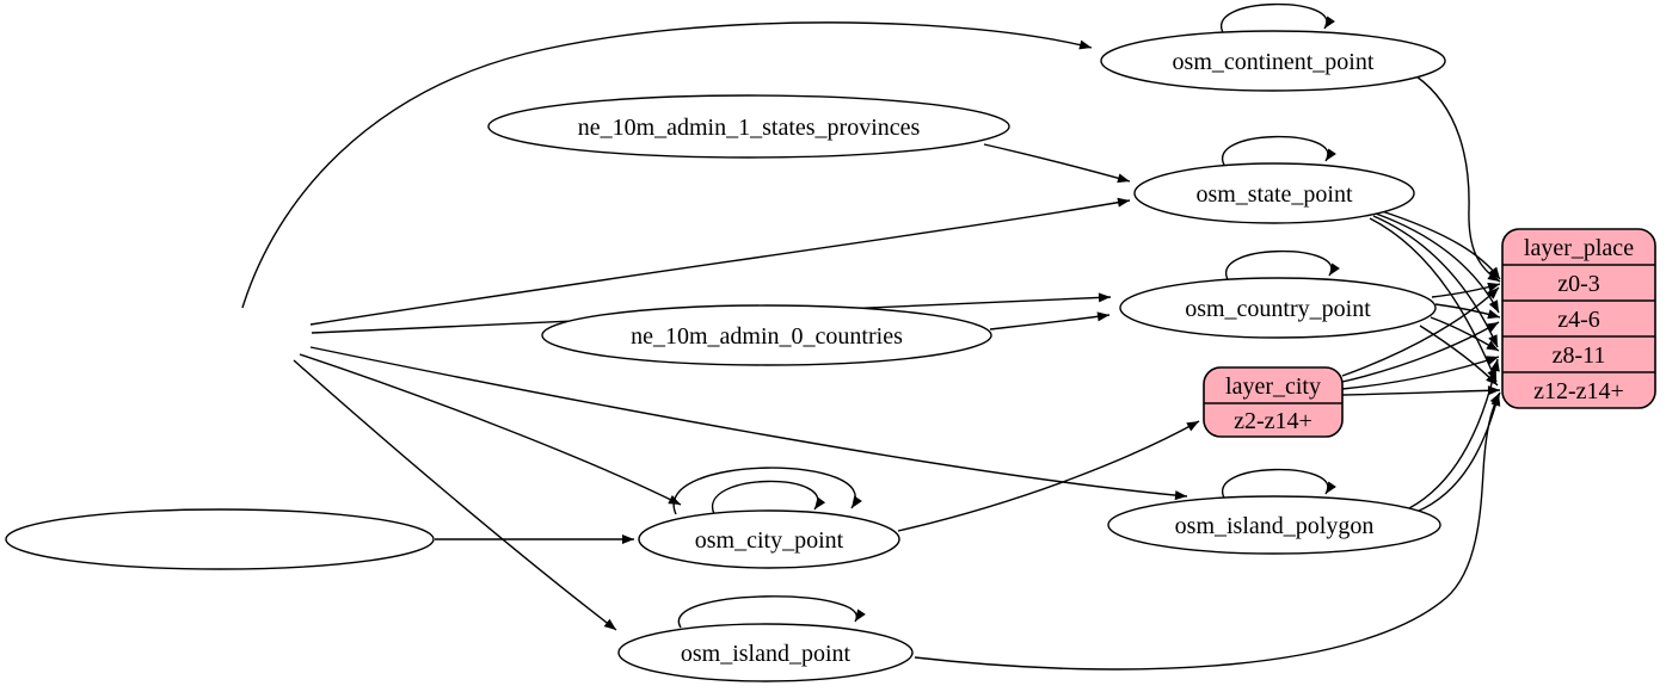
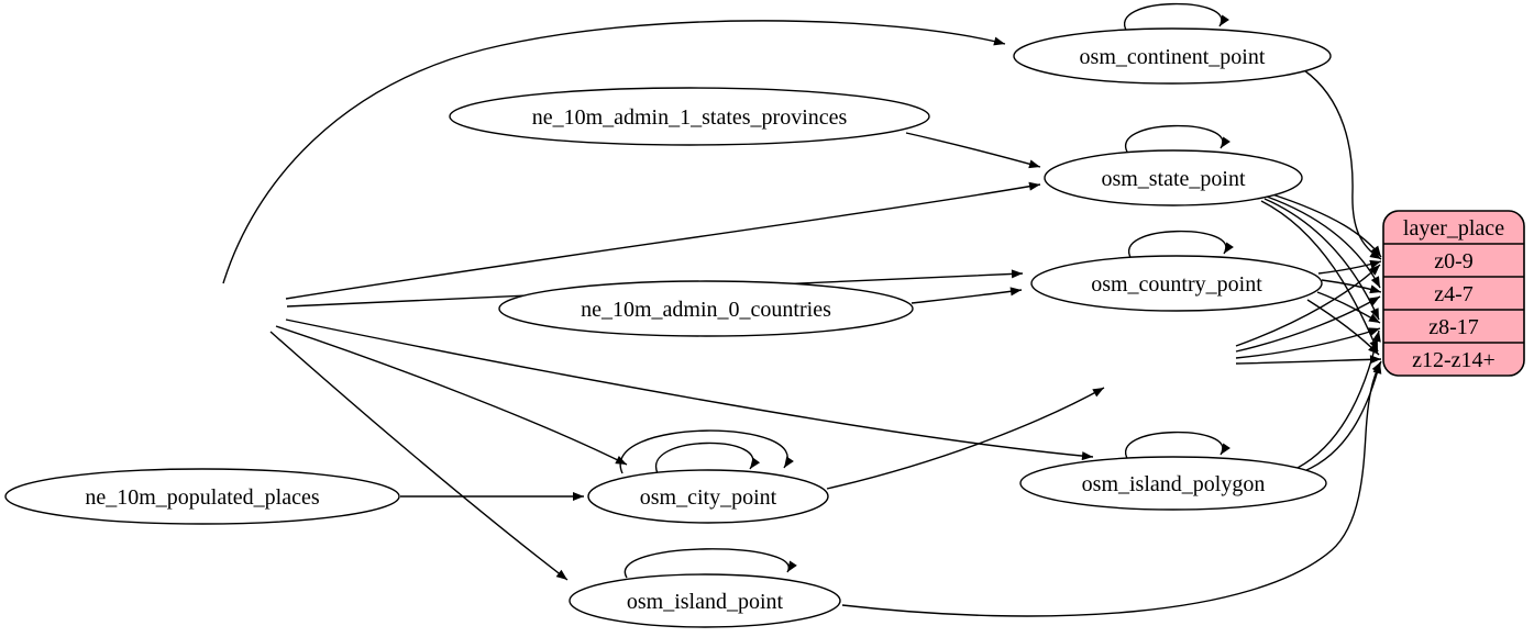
  ne_10m_admin_1_states_provinces
  ne_10m_admin_0_countries
+ ne_10m_populated_places
  osm_continent_point
  osm_state_point
  osm_country_point
  osm_city_point
  osm_island_polygon
  osm_island_point
- layer_city
- z2-z14+
  layer_place
- z0-3
+ z0-9
- z4-6
+ z4-7
- z8-11
+ z8-17
  z12-z14+
